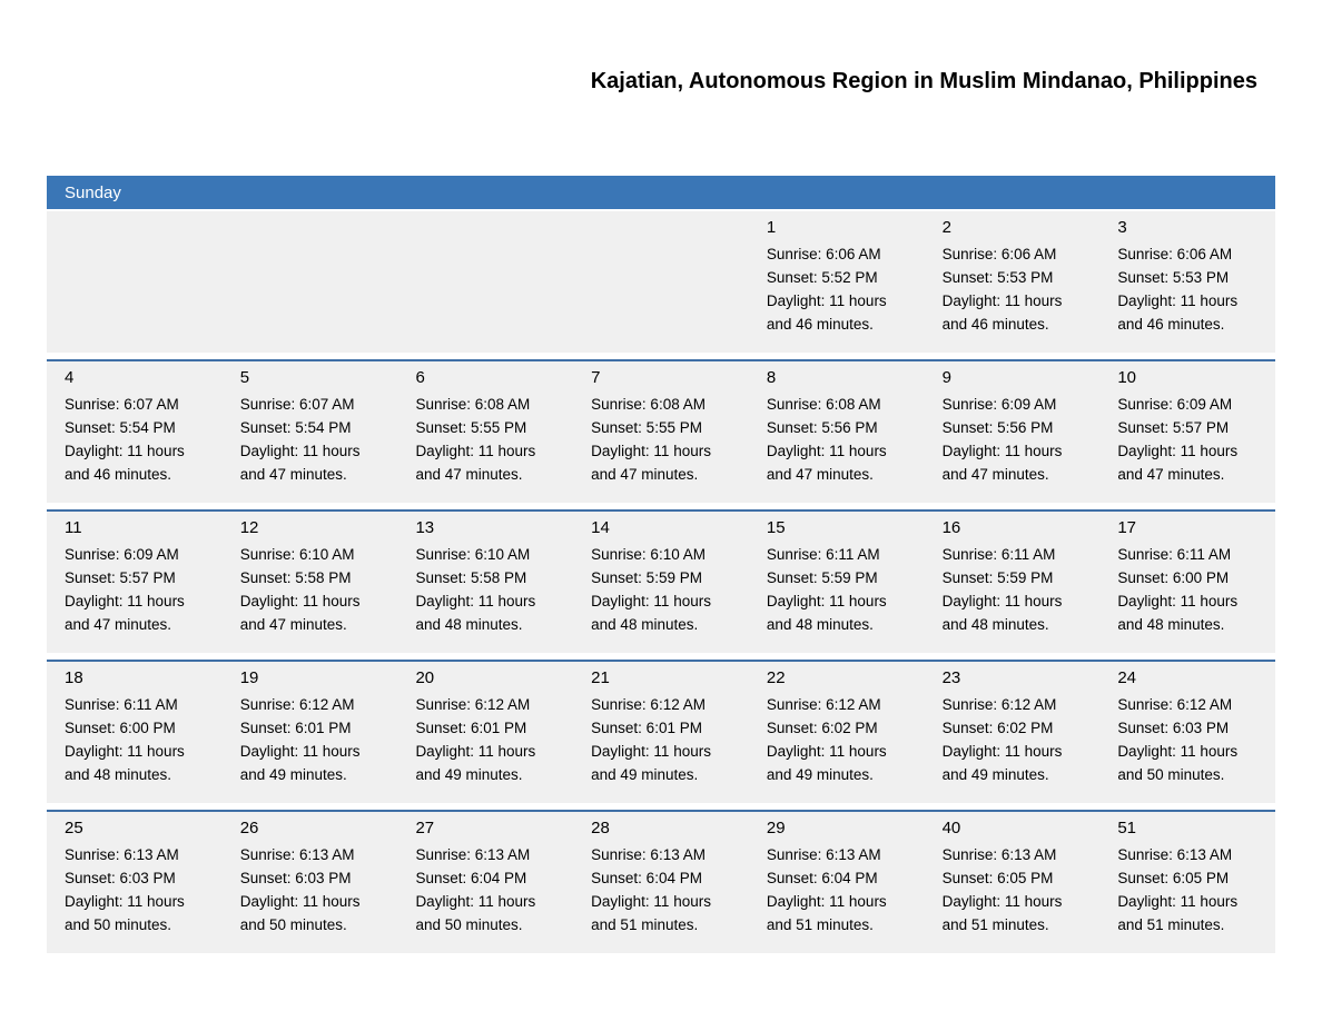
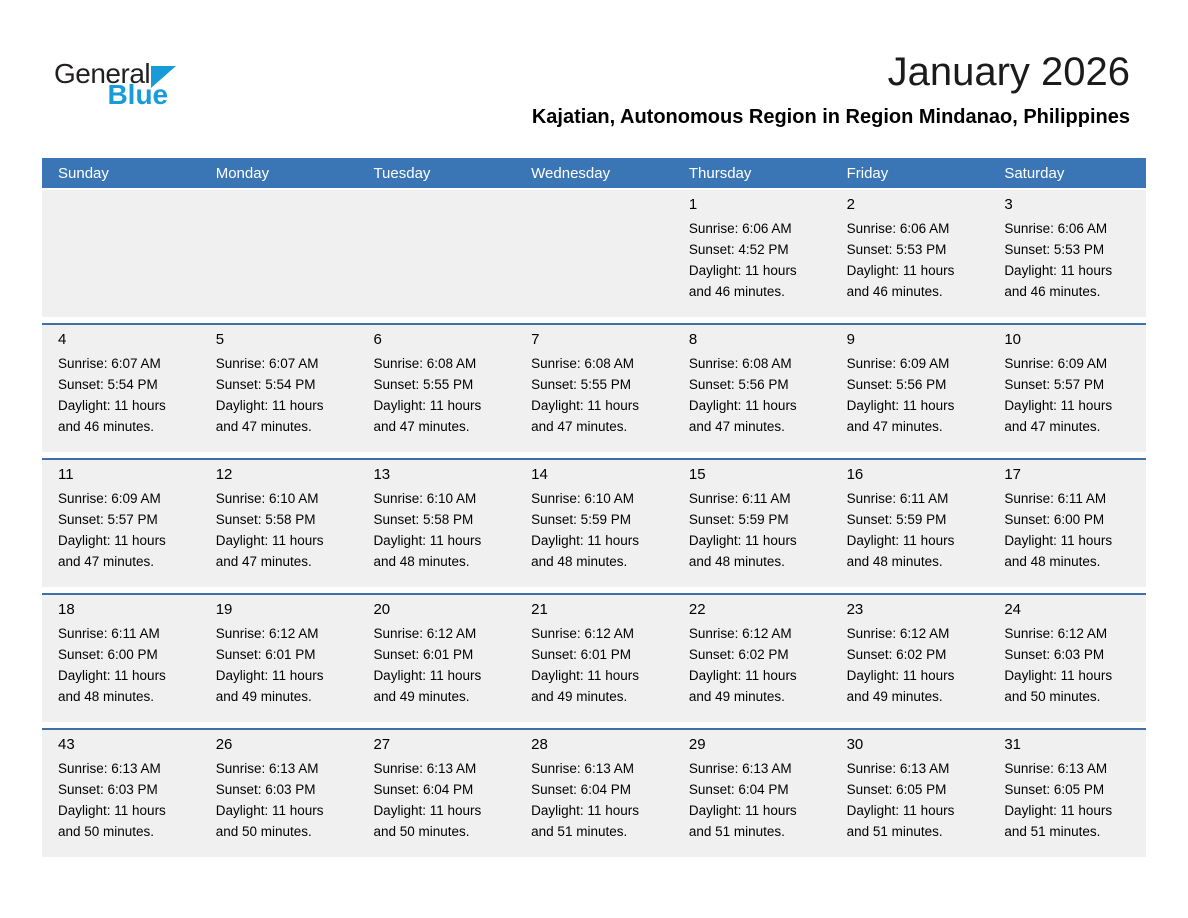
+ General
+ Blue
+ January 2026
- Kajatian, Autonomous Region in Muslim Mindanao, Philippines
+ Kajatian, Autonomous Region in Region Mindanao, Philippines
  Sunday
+ Monday
+ Tuesday
+ Wednesday
+ Thursday
+ Friday
+ Saturday
  1
  Sunrise: 6:06 AM
- Sunset: 5:52 PM
+ Sunset: 4:52 PM
  Daylight: 11 hours
  and 46 minutes.
  2
  Sunrise: 6:06 AM
  Sunset: 5:53 PM
  Daylight: 11 hours
  and 46 minutes.
  3
  Sunrise: 6:06 AM
  Sunset: 5:53 PM
  Daylight: 11 hours
  and 46 minutes.
  4
  Sunrise: 6:07 AM
  Sunset: 5:54 PM
  Daylight: 11 hours
  and 46 minutes.
  5
  Sunrise: 6:07 AM
  Sunset: 5:54 PM
  Daylight: 11 hours
  and 47 minutes.
  6
  Sunrise: 6:08 AM
  Sunset: 5:55 PM
  Daylight: 11 hours
  and 47 minutes.
  7
  Sunrise: 6:08 AM
  Sunset: 5:55 PM
  Daylight: 11 hours
  and 47 minutes.
  8
  Sunrise: 6:08 AM
  Sunset: 5:56 PM
  Daylight: 11 hours
  and 47 minutes.
  9
  Sunrise: 6:09 AM
  Sunset: 5:56 PM
  Daylight: 11 hours
  and 47 minutes.
  10
  Sunrise: 6:09 AM
  Sunset: 5:57 PM
  Daylight: 11 hours
  and 47 minutes.
  11
  Sunrise: 6:09 AM
  Sunset: 5:57 PM
  Daylight: 11 hours
  and 47 minutes.
  12
  Sunrise: 6:10 AM
  Sunset: 5:58 PM
  Daylight: 11 hours
  and 47 minutes.
  13
  Sunrise: 6:10 AM
  Sunset: 5:58 PM
  Daylight: 11 hours
  and 48 minutes.
  14
  Sunrise: 6:10 AM
  Sunset: 5:59 PM
  Daylight: 11 hours
  and 48 minutes.
  15
  Sunrise: 6:11 AM
  Sunset: 5:59 PM
  Daylight: 11 hours
  and 48 minutes.
  16
  Sunrise: 6:11 AM
  Sunset: 5:59 PM
  Daylight: 11 hours
  and 48 minutes.
  17
  Sunrise: 6:11 AM
  Sunset: 6:00 PM
  Daylight: 11 hours
  and 48 minutes.
  18
  Sunrise: 6:11 AM
  Sunset: 6:00 PM
  Daylight: 11 hours
  and 48 minutes.
  19
  Sunrise: 6:12 AM
  Sunset: 6:01 PM
  Daylight: 11 hours
  and 49 minutes.
  20
  Sunrise: 6:12 AM
  Sunset: 6:01 PM
  Daylight: 11 hours
  and 49 minutes.
  21
  Sunrise: 6:12 AM
  Sunset: 6:01 PM
  Daylight: 11 hours
  and 49 minutes.
  22
  Sunrise: 6:12 AM
  Sunset: 6:02 PM
  Daylight: 11 hours
  and 49 minutes.
  23
  Sunrise: 6:12 AM
  Sunset: 6:02 PM
  Daylight: 11 hours
  and 49 minutes.
  24
  Sunrise: 6:12 AM
  Sunset: 6:03 PM
  Daylight: 11 hours
  and 50 minutes.
- 25
+ 43
  Sunrise: 6:13 AM
  Sunset: 6:03 PM
  Daylight: 11 hours
  and 50 minutes.
  26
  Sunrise: 6:13 AM
  Sunset: 6:03 PM
  Daylight: 11 hours
  and 50 minutes.
  27
  Sunrise: 6:13 AM
  Sunset: 6:04 PM
  Daylight: 11 hours
  and 50 minutes.
  28
  Sunrise: 6:13 AM
  Sunset: 6:04 PM
  Daylight: 11 hours
  and 51 minutes.
  29
  Sunrise: 6:13 AM
  Sunset: 6:04 PM
  Daylight: 11 hours
  and 51 minutes.
- 40
+ 30
  Sunrise: 6:13 AM
  Sunset: 6:05 PM
  Daylight: 11 hours
  and 51 minutes.
- 51
+ 31
  Sunrise: 6:13 AM
  Sunset: 6:05 PM
  Daylight: 11 hours
  and 51 minutes.
